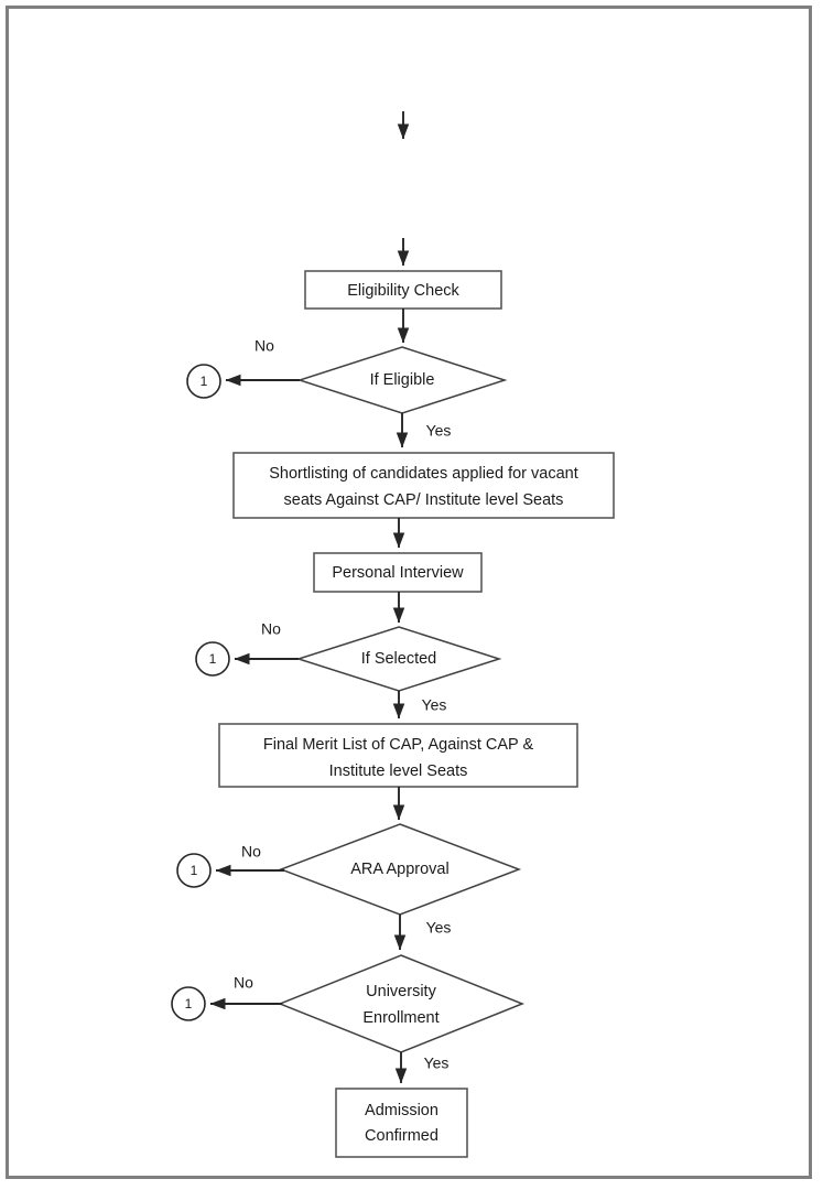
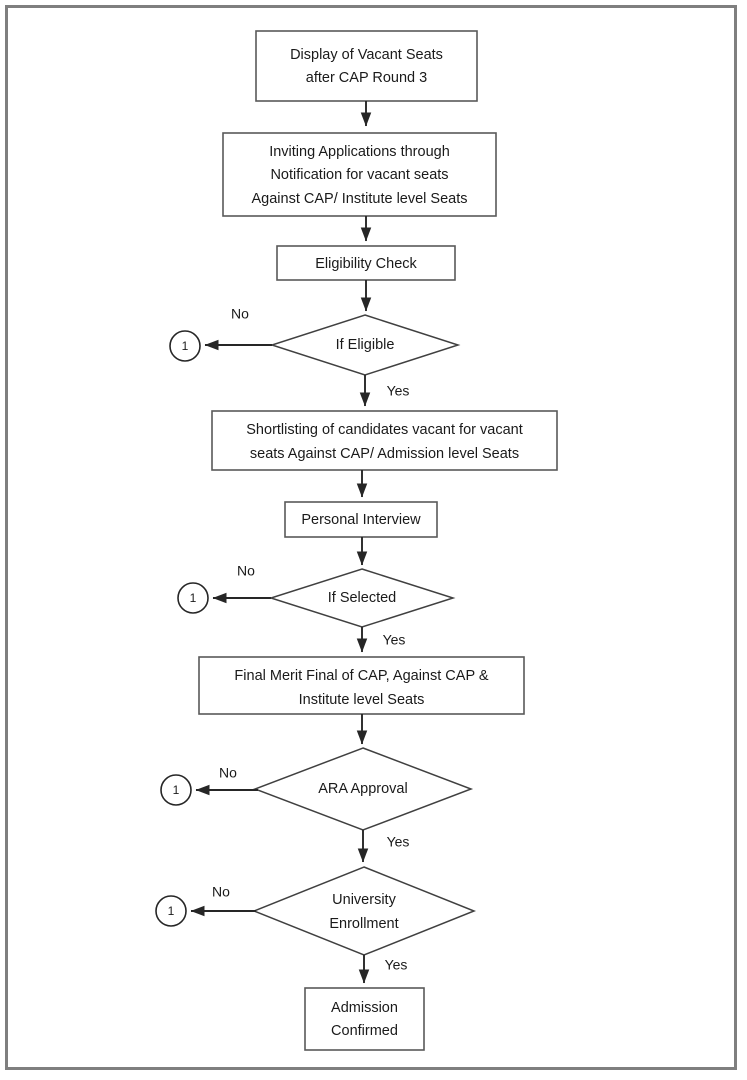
+ Display of Vacant Seats
+ after CAP Round 3
+ Inviting Applications through
+ Notification for vacant seats
+ Against CAP/ Institute level Seats
  Eligibility Check
  If Eligible
  No
  1
  Yes
- Shortlisting of candidates applied for vacant
+ Shortlisting of candidates vacant for vacant
- seats Against CAP/ Institute level Seats
+ seats Against CAP/ Admission level Seats
  Personal Interview
  If Selected
  No
  1
  Yes
- Final Merit List of CAP, Against CAP &
+ Final Merit Final of CAP, Against CAP &
  Institute level Seats
  ARA Approval
  No
  1
  Yes
  University
  Enrollment
  No
  1
  Yes
  Admission
  Confirmed
